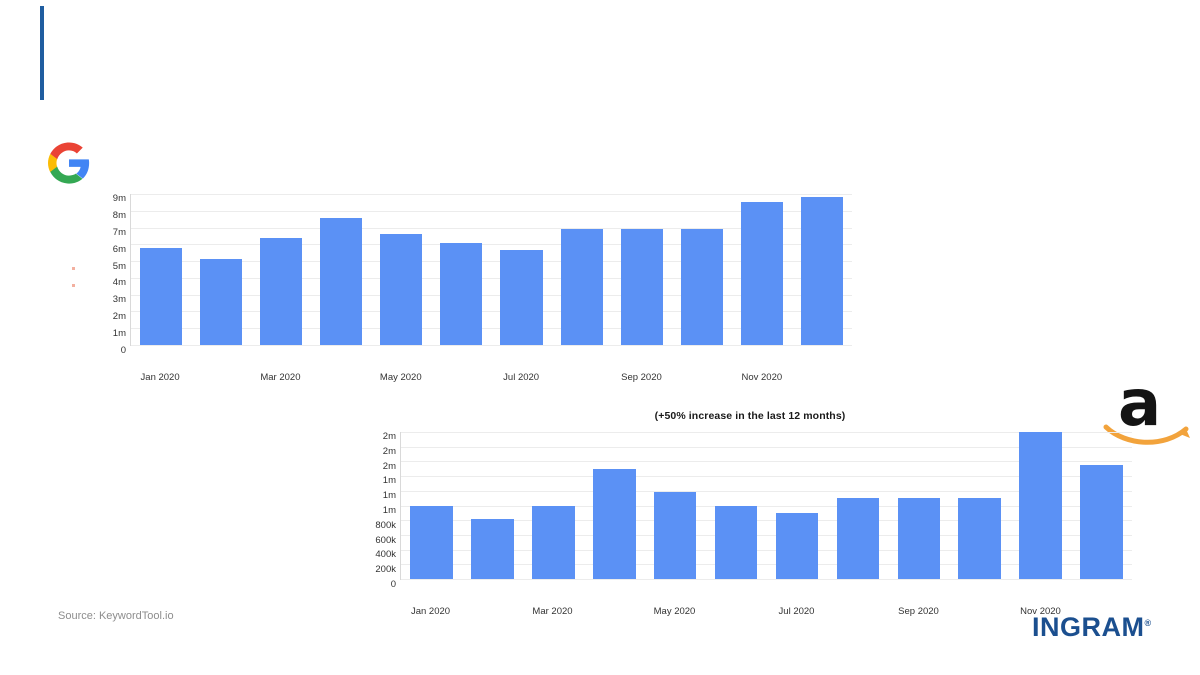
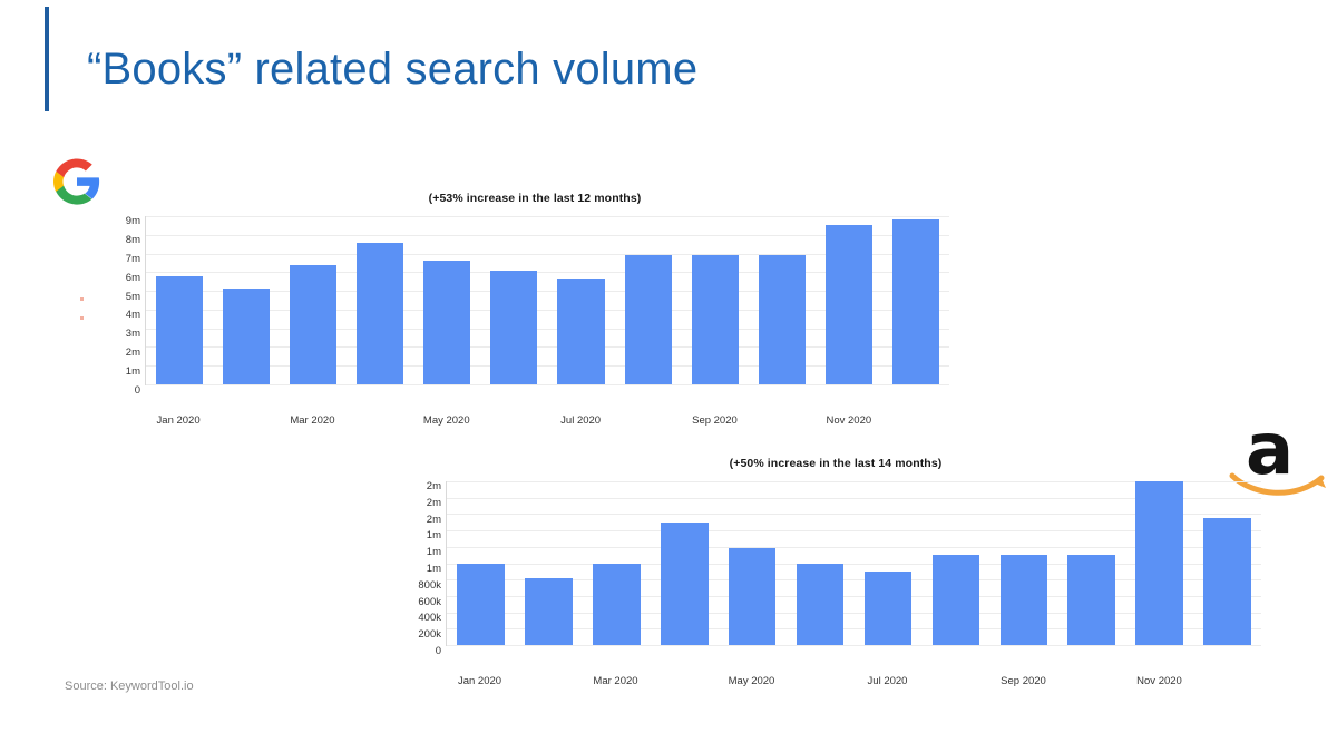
+ “Books” related search volume
+ (+53% increase in the last 12 months)
  9m
  8m
  7m
  6m
  5m
  4m
  3m
  2m
  1m
  0
  Jan 2020
  Mar 2020
  May 2020
  Jul 2020
  Sep 2020
  Nov 2020
  a
- (+50% increase in the last 12 months)
+ (+50% increase in the last 14 months)
  2m
  2m
  2m
  1m
  1m
  1m
  800k
  600k
  400k
  200k
  0
  Jan 2020
  Mar 2020
  May 2020
  Jul 2020
  Sep 2020
  Nov 2020
  Source: KeywordTool.io
- INGRAM®
